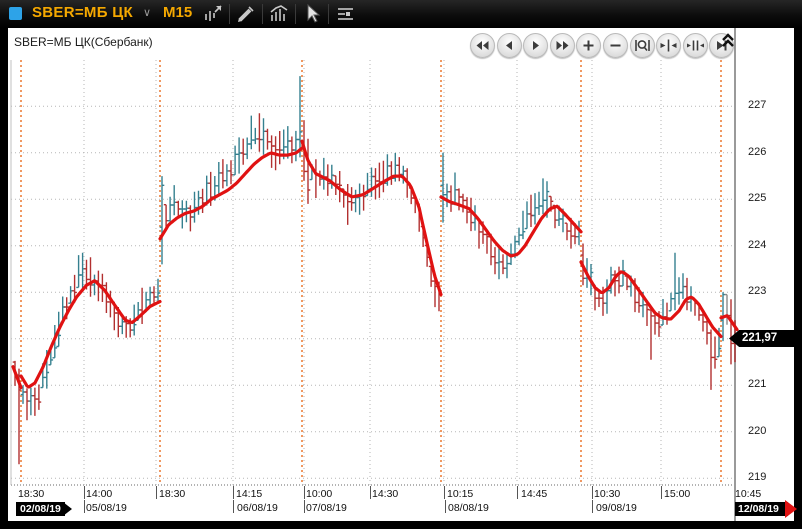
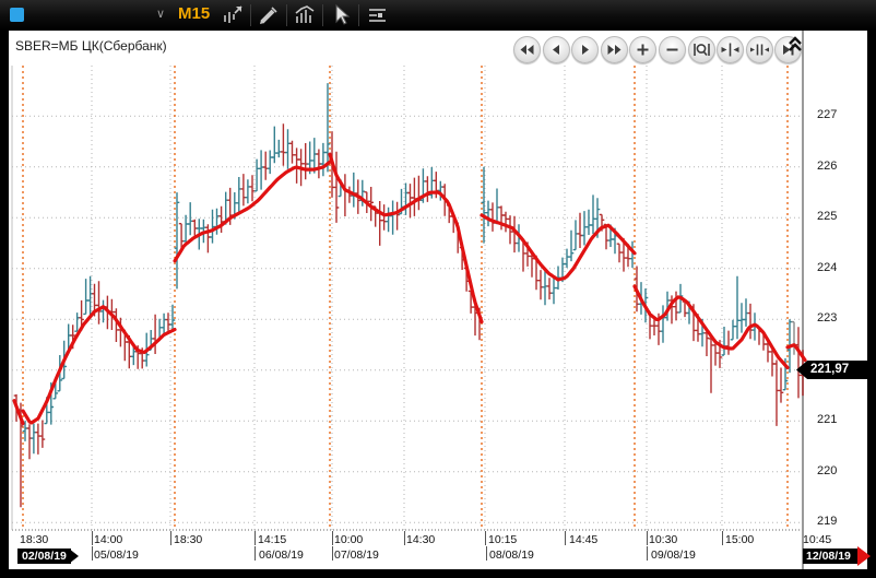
- SBER=МБ ЦК
  ∨
  M15
  227
  226
  225
  224
  223
  221
  220
  219
  18:30
  14:00
  18:30
  14:15
  10:00
  14:30
  10:15
  14:45
  10:30
  15:00
  10:45
  05/08/19
  06/08/19
  07/08/19
  08/08/19
  09/08/19
  SBER=МБ ЦК(Сбербанк)
  02/08/19
  221,97
  12/08/19
